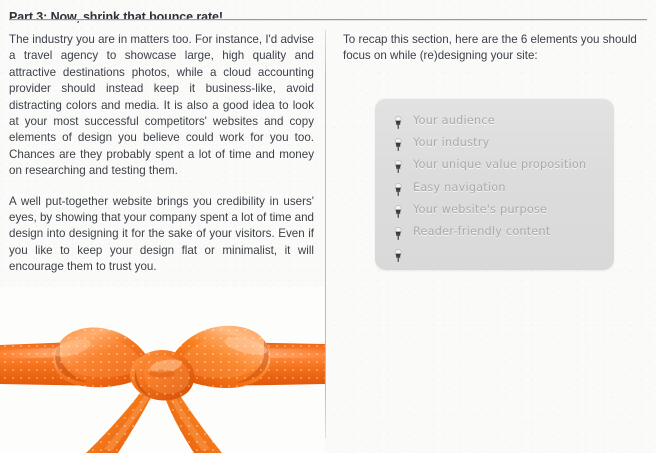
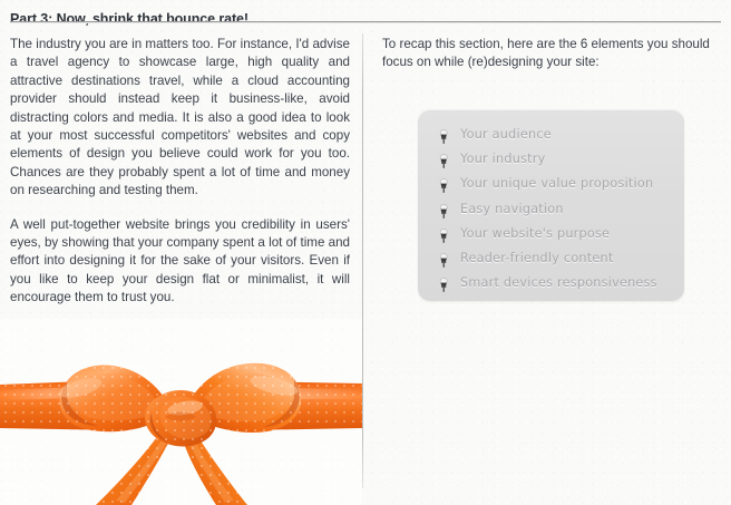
  Part 3: Now, shrink that bounce rate!
- The industry you are in matters too. For instance, I'd advise a travel agency to showcase large, high quality and attractive destinations photos, while a cloud accounting provider should instead keep it business-like, avoid distracting colors and media. It is also a good idea to look at your most successful competitors' websites and copy elements of design you believe could work for you too. Chances are they probably spent a lot of time and money on researching and testing them.
+ The industry you are in matters too. For instance, I'd advise a travel agency to showcase large, high quality and attractive destinations travel, while a cloud accounting provider should instead keep it business-like, avoid distracting colors and media. It is also a good idea to look at your most successful competitors' websites and copy elements of design you believe could work for you too. Chances are they probably spent a lot of time and money on researching and testing them.
- A well put-together website brings you credibility in users' eyes, by showing that your company spent a lot of time and design into designing it for the sake of your visitors. Even if you like to keep your design flat or minimalist, it will encourage them to trust you.
+ A well put-together website brings you credibility in users' eyes, by showing that your company spent a lot of time and effort into designing it for the sake of your visitors. Even if you like to keep your design flat or minimalist, it will encourage them to trust you.
  To recap this section, here are the 6 elements you should focus on while (re)designing your site:
  Your audience
  Your industry
  Your unique value proposition
  Easy navigation
  Your website's purpose
  Reader-friendly content
+ Smart devices responsiveness
